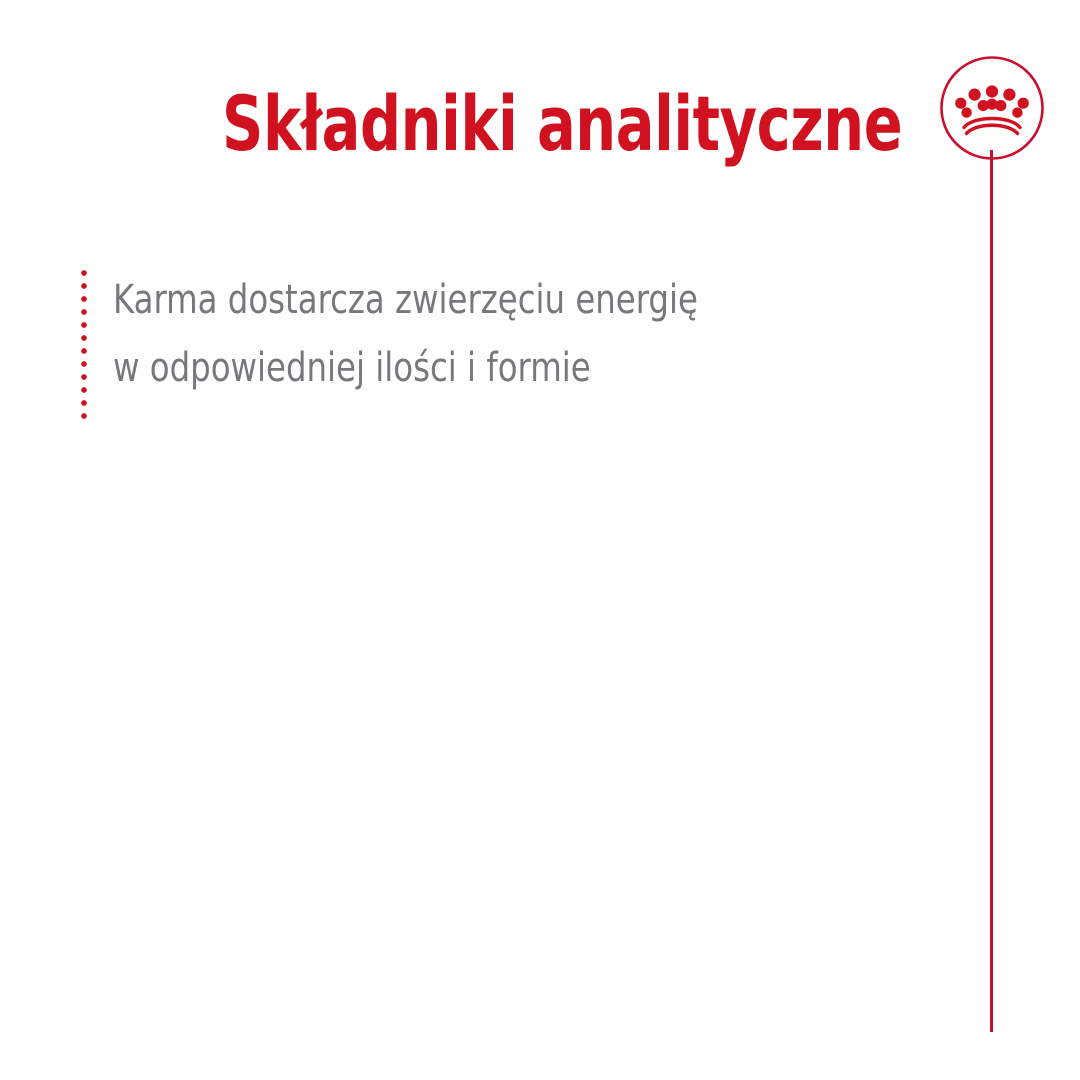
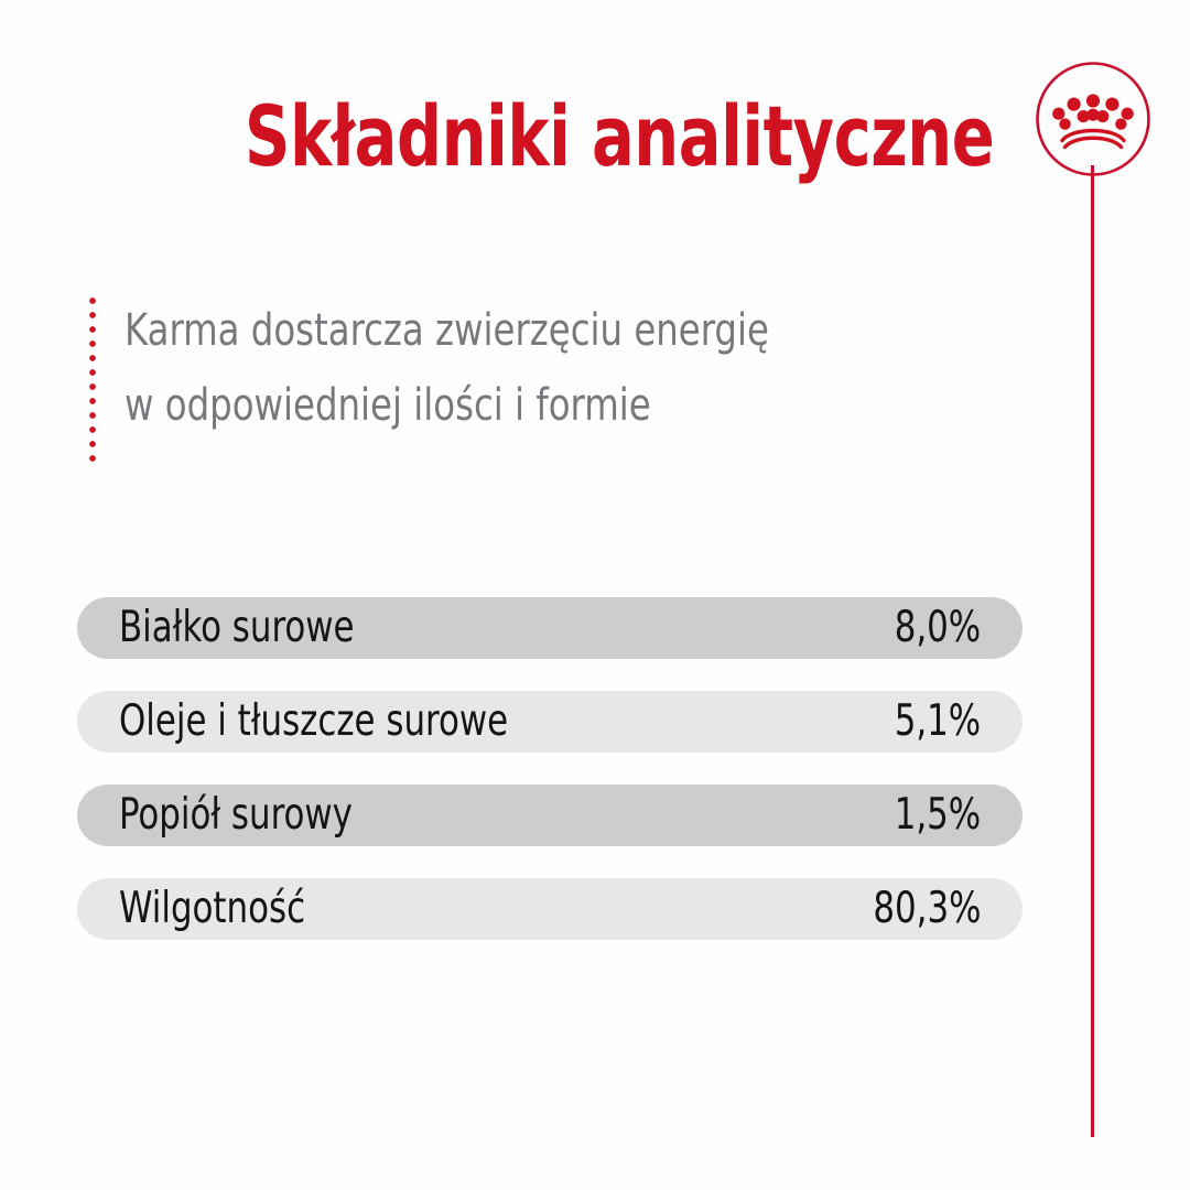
  Składniki analityczne
  Karma dostarcza zwierzęciu energię
  w odpowiedniej ilości i formie
+ Białko surowe
+ 8,0%
+ Oleje i tłuszcze surowe
+ 5,1%
+ Popiół surowy
+ 1,5%
+ Wilgotność
+ 80,3%
